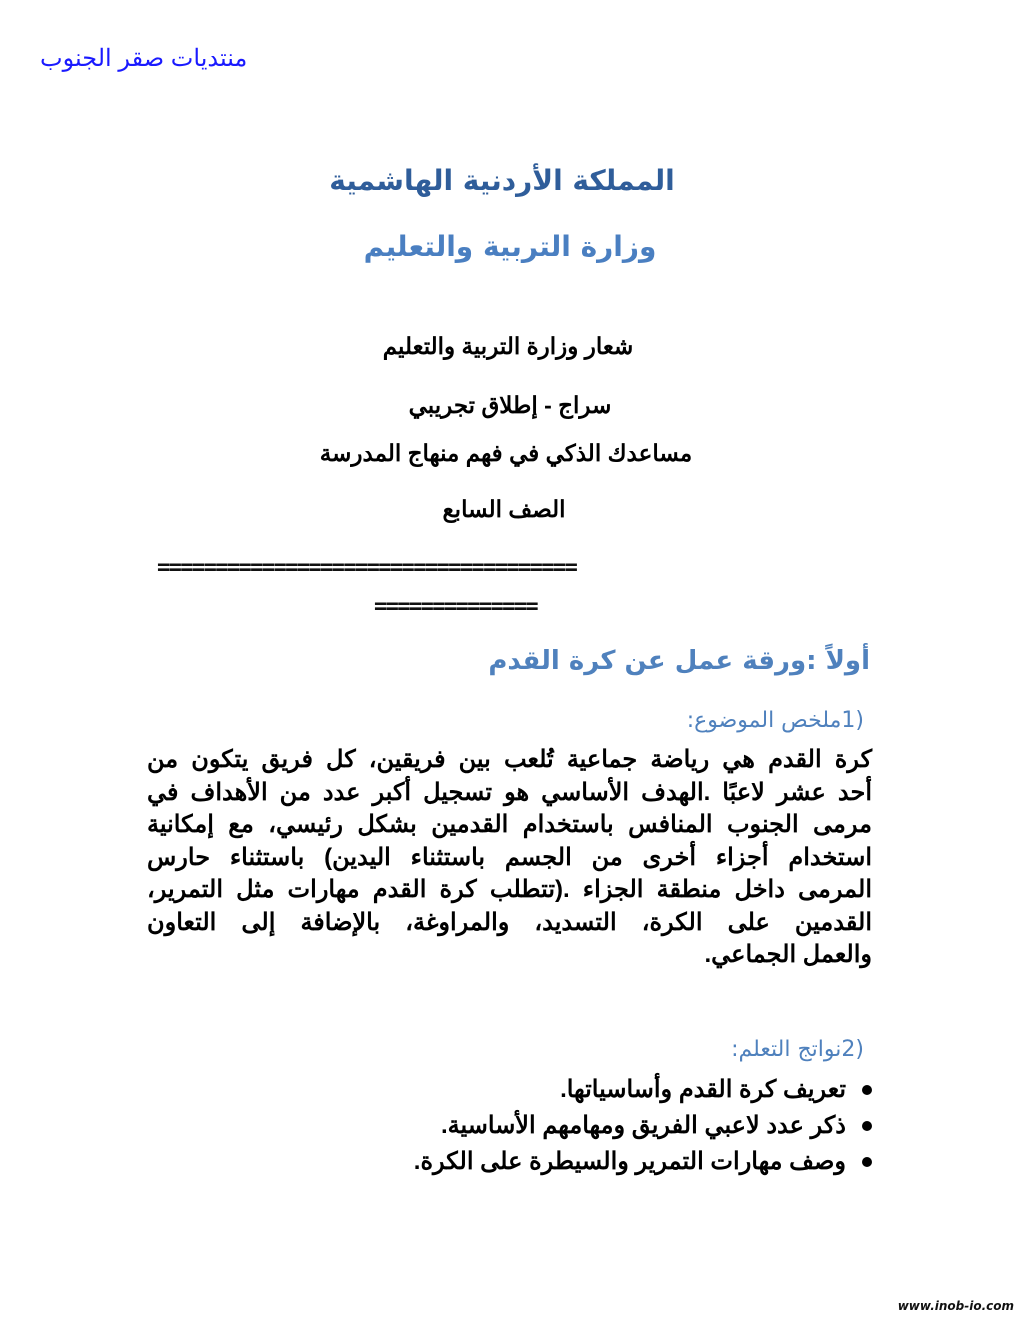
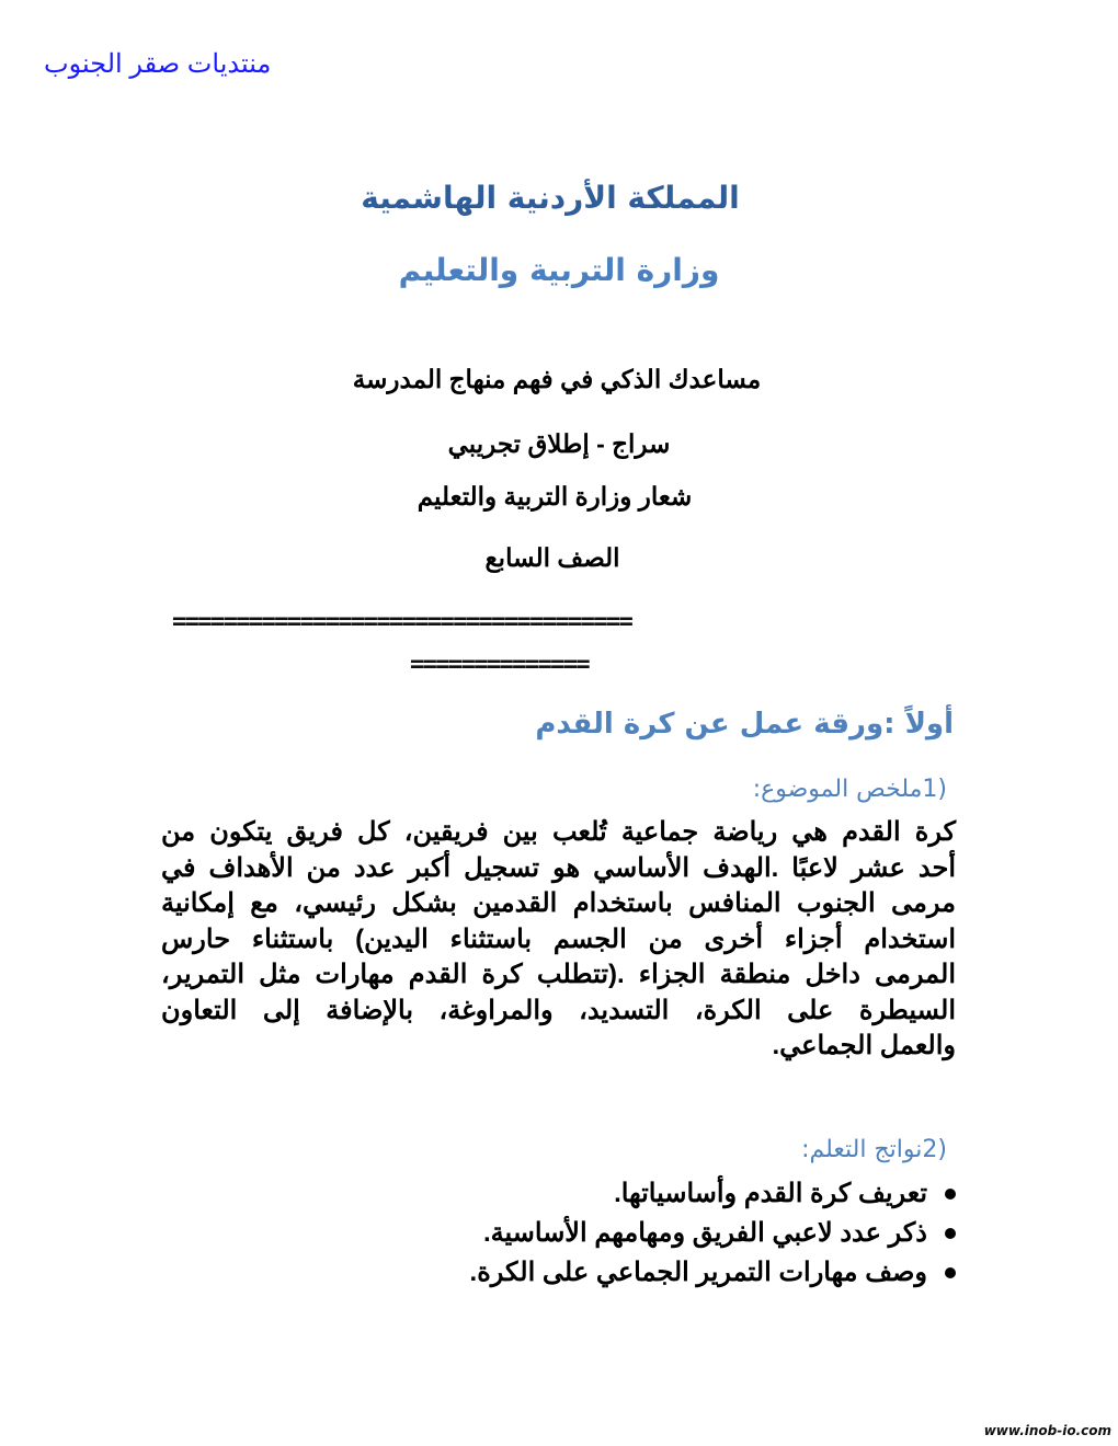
  منتديات صقر الجنوب
  المملكة الأردنية الهاشمية
  وزارة التربية والتعليم
- شعار وزارة التربية والتعليم
+ مساعدك الذكي في فهم منهاج المدرسة
  سراج - إطلاق تجريبي
- مساعدك الذكي في فهم منهاج المدرسة
+ شعار وزارة التربية والتعليم
  الصف السابع
  ====================================
  ==============
  أولاً :ورقة عمل عن كرة القدم
  (1ملخص الموضوع:
  كرة القدم هي رياضة جماعية تُلعب بين فريقين، كل فريق يتكون من
  أحد عشر لاعبًا .الهدف الأساسي هو تسجيل أكبر عدد من الأهداف في
  مرمى الجنوب المنافس باستخدام القدمين بشكل رئيسي، مع إمكانية
  استخدام أجزاء أخرى من الجسم باستثناء اليدين) باستثناء حارس
  المرمى داخل منطقة الجزاء .(تتطلب كرة القدم مهارات مثل التمرير،
- القدمين على الكرة، التسديد، والمراوغة، بالإضافة إلى التعاون
+ السيطرة على الكرة، التسديد، والمراوغة، بالإضافة إلى التعاون
  والعمل الجماعي.
  (2نواتج التعلم:
  تعريف كرة القدم وأساسياتها.
  ذكر عدد لاعبي الفريق ومهامهم الأساسية.
- وصف مهارات التمرير والسيطرة على الكرة.
+ وصف مهارات التمرير الجماعي على الكرة.
  www.inob-io.com
